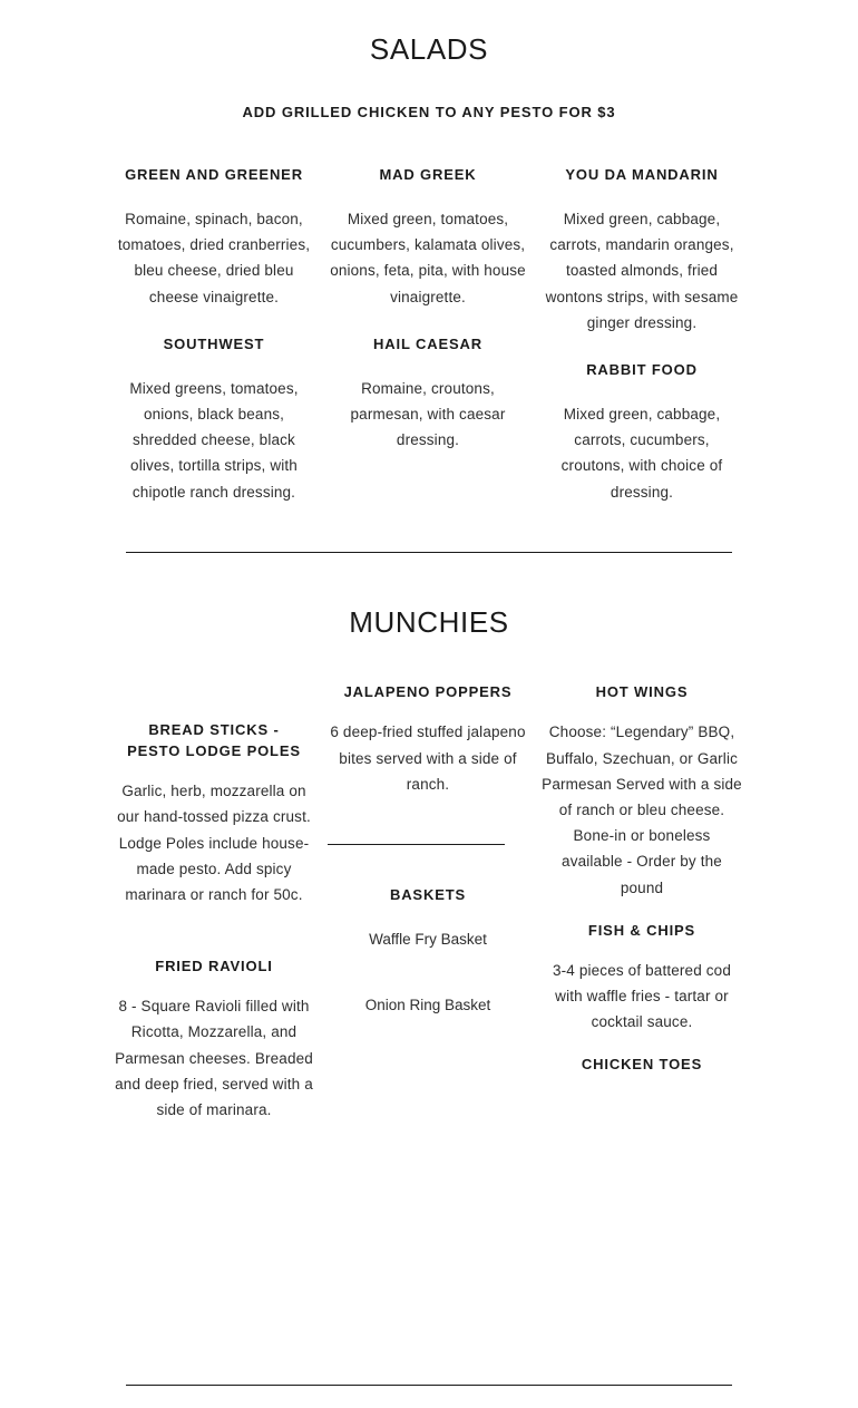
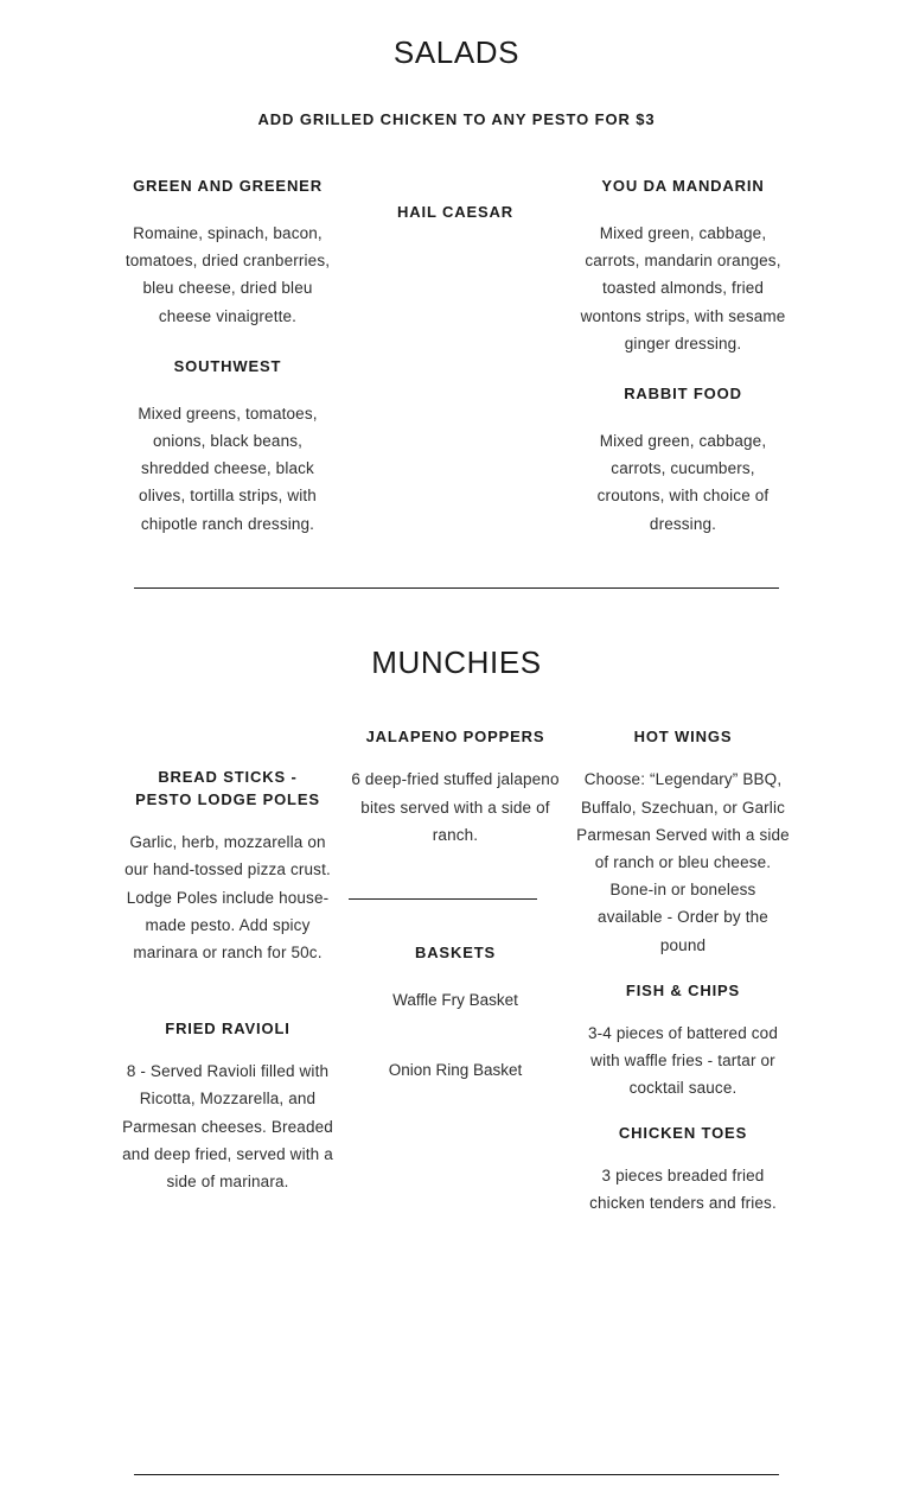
  SALADS
  ADD GRILLED CHICKEN TO ANY PESTO FOR $3
  GREEN AND GREENER
  Romaine, spinach, bacon, tomatoes, dried cranberries, bleu cheese, dried bleu cheese vinaigrette.
  SOUTHWEST
  Mixed greens, tomatoes, onions, black beans, shredded cheese, black olives, tortilla strips, with chipotle ranch dressing.
- MAD GREEK
- Mixed green, tomatoes, cucumbers, kalamata olives, onions, feta, pita, with house vinaigrette.
  HAIL CAESAR
- Romaine, croutons, parmesan, with caesar dressing.
  YOU DA MANDARIN
  Mixed green, cabbage, carrots, mandarin oranges, toasted almonds, fried wontons strips, with sesame ginger dressing.
  RABBIT FOOD
  Mixed green, cabbage, carrots, cucumbers, croutons, with choice of dressing.
  MUNCHIES
  BREAD STICKS -
  PESTO LODGE POLES
  Garlic, herb, mozzarella on our hand-tossed pizza crust. Lodge Poles include house-made pesto. Add spicy marinara or ranch for 50c.
  FRIED RAVIOLI
- 8 - Square Ravioli filled with Ricotta, Mozzarella, and Parmesan cheeses. Breaded and deep fried, served with a side of marinara.
+ 8 - Served Ravioli filled with Ricotta, Mozzarella, and Parmesan cheeses. Breaded and deep fried, served with a side of marinara.
  JALAPENO POPPERS
  6 deep-fried stuffed jalapeno bites served with a side of ranch.
  BASKETS
  Waffle Fry Basket
  Onion Ring Basket
  HOT WINGS
  Choose: “Legendary” BBQ, Buffalo, Szechuan, or Garlic Parmesan Served with a side of ranch or bleu cheese. Bone-in or boneless available - Order by the pound
  FISH & CHIPS
  3-4 pieces of battered cod with waffle fries - tartar or cocktail sauce.
  CHICKEN TOES
+ 3 pieces breaded fried chicken tenders and fries.
